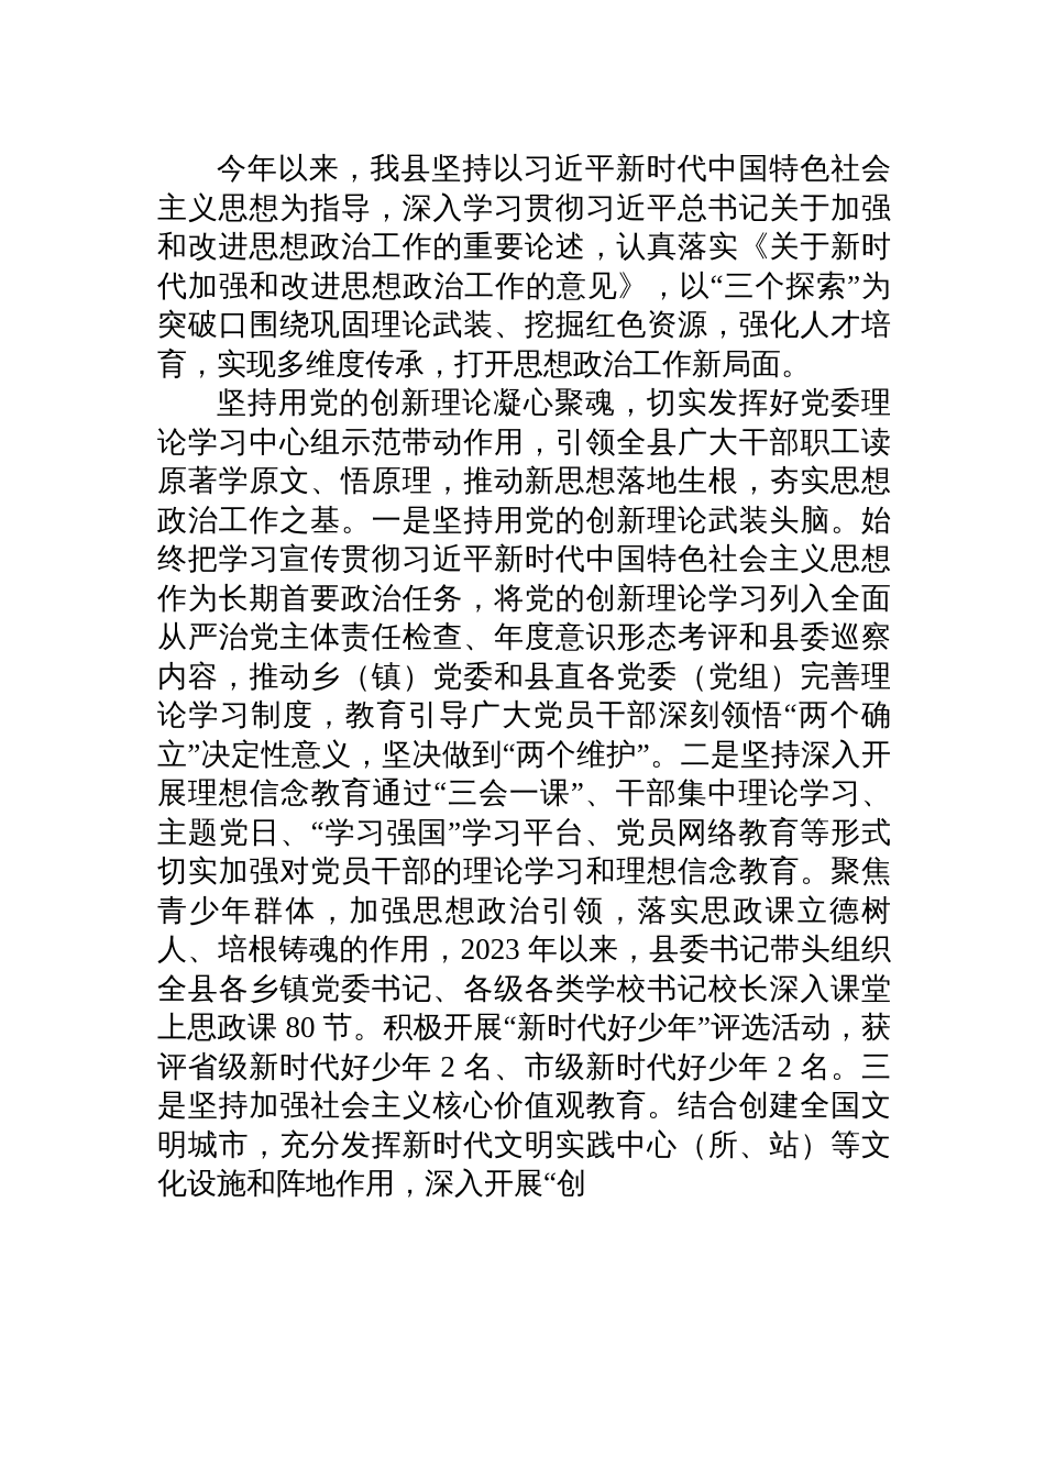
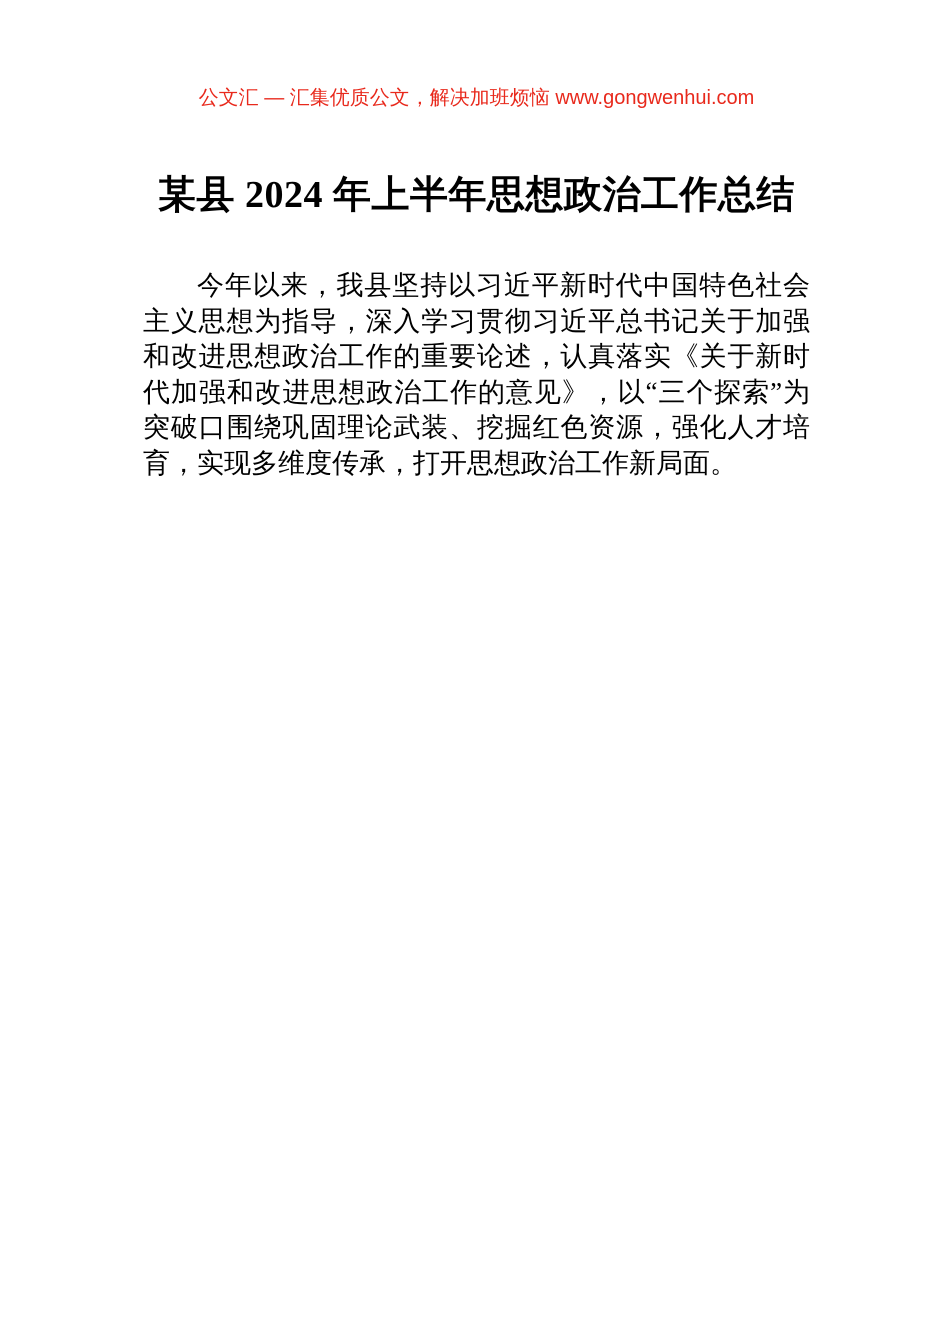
+ 公文汇 — 汇集优质公文，解决加班烦恼 www.gongwenhui.com
+ 某县 2024 年上半年思想政治工作总结
  今年以来，我县坚持以习近平新时代中国特色社会主义思想为指导，深入学习贯彻习近平总书记关于加强和改进思想政治工作的重要论述，认真落实《关于新时代加强和改进思想政治工作的意见》，以“三个探索”为突破口围绕巩固理论武装、挖掘红色资源，强化人才培育，实现多维度传承，打开思想政治工作新局面。
- 坚持用党的创新理论凝心聚魂，切实发挥好党委理论学习中心组示范带动作用，引领全县广大干部职工读原著学原文、悟原理，推动新思想落地生根，夯实思想政治工作之基。一是坚持用党的创新理论武装头脑。始终把学习宣传贯彻习近平新时代中国特色社会主义思想作为长期首要政治任务，将党的创新理论学习列入全面从严治党主体责任检查、年度意识形态考评和县委巡察内容，推动乡（镇）党委和县直各党委（党组）完善理论学习制度，教育引导广大党员干部深刻领悟“两个确立”决定性意义，坚决做到“两个维护”。二是坚持深入开展理想信念教育通过“三会一课”、干部集中理论学习、主题党日、“学习强国”学习平台、党员网络教育等形式切实加强对党员干部的理论学习和理想信念教育。聚焦青少年群体，加强思想政治引领，落实思政课立德树人、培根铸魂的作用，2023 年以来，县委书记带头组织全县各乡镇党委书记、各级各类学校书记校长深入课堂上思政课 80 节。积极开展“新时代好少年”评选活动，获评省级新时代好少年 2 名、市级新时代好少年 2 名。三是坚持加强社会主义核心价值观教育。结合创建全国文明城市，充分发挥新时代文明实践中心（所、站）等文化设施和阵地作用，深入开展“创
